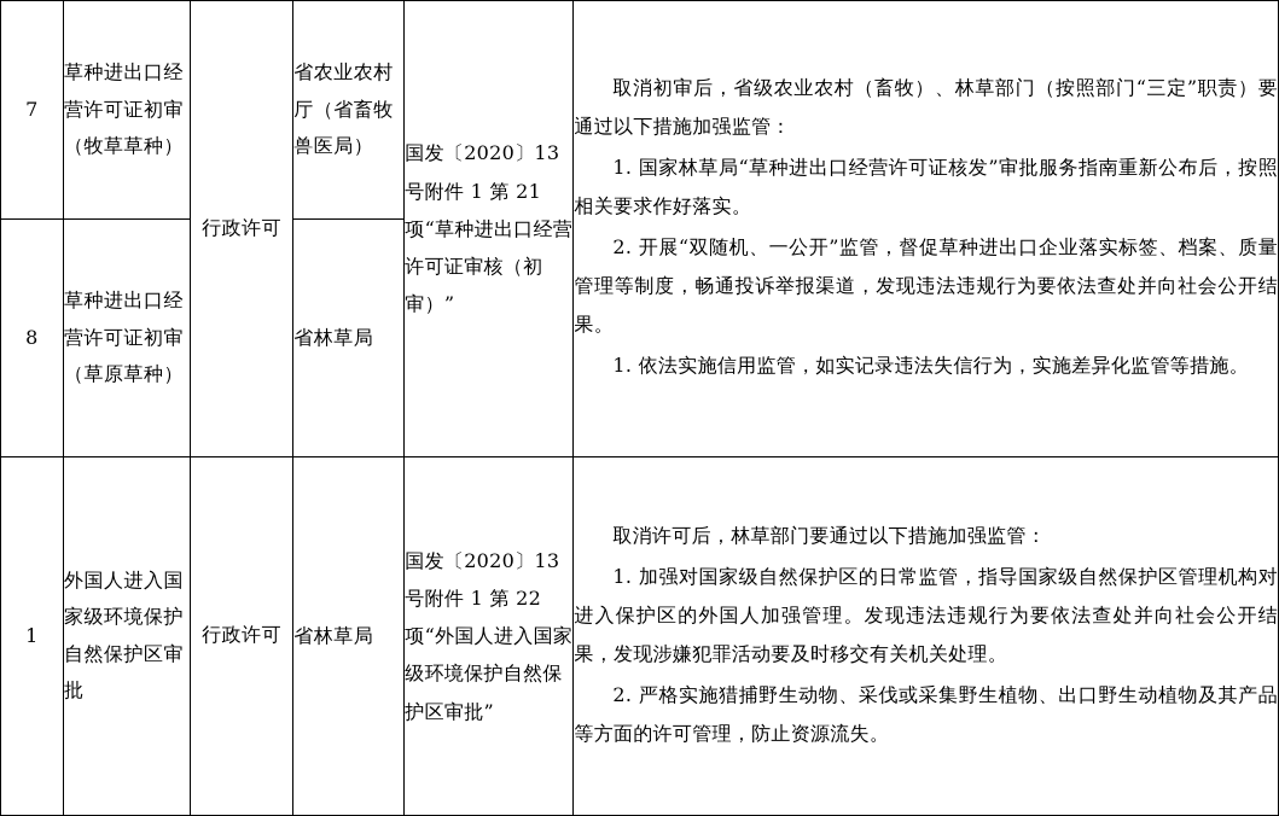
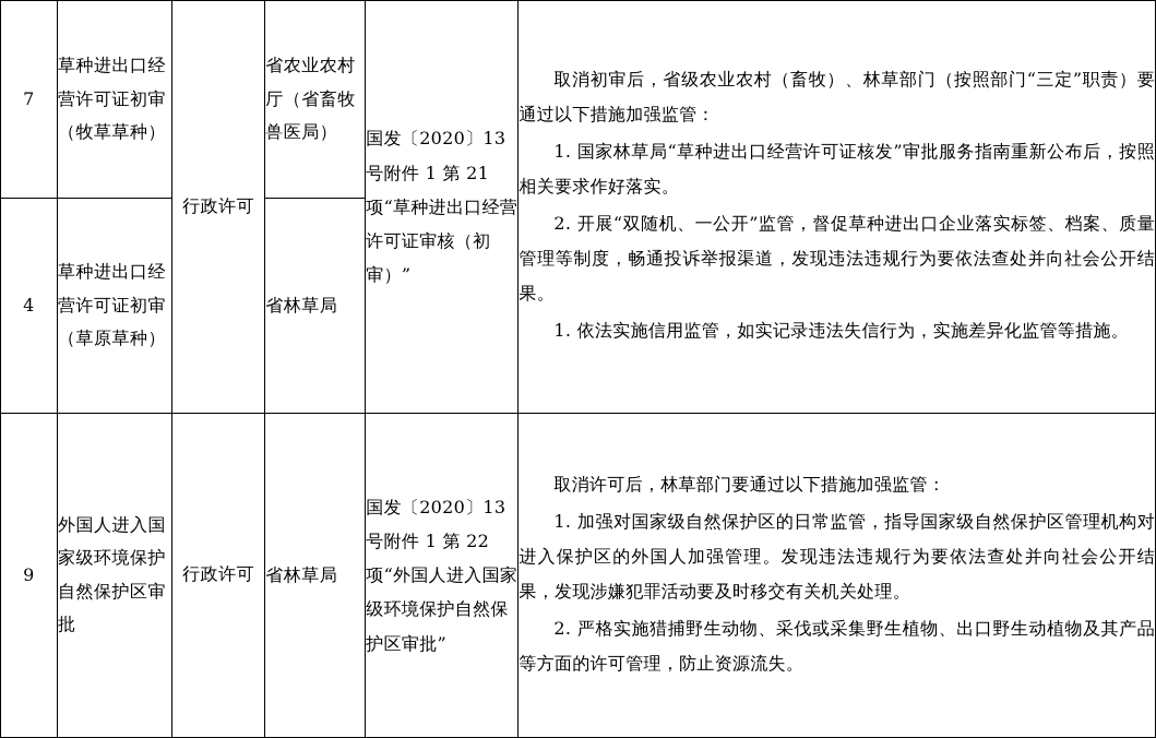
  7	草种进出口经营许可证初审（牧草草种）	行政许可	省农业农村厅（省畜牧兽医局）	国发〔2020〕13号附件 1 第 21 项“草种进出口经营许可证审核（初审）”	取消初审后，省级农业农村（畜牧）、林草部门（按照部门“三定”职责）要通过以下措施加强监管： 1. 国家林草局“草种进出口经营许可证核发”审批服务指南重新公布后，按照相关要求作好落实。 2. 开展“双随机、一公开”监管，督促草种进出口企业落实标签、档案、质量管理等制度，畅通投诉举报渠道，发现违法违规行为要依法查处并向社会公开结果。 1. 依法实施信用监管，如实记录违法失信行为，实施差异化监管等措施。
- 8	草种进出口经营许可证初审（草原草种）	省林草局
+ 4	草种进出口经营许可证初审（草原草种）	省林草局
- 1	外国人进入国家级环境保护自然保护区审批	行政许可	省林草局	国发〔2020〕13号附件 1 第 22 项“外国人进入国家级环境保护自然保护区审批”	取消许可后，林草部门要通过以下措施加强监管： 1. 加强对国家级自然保护区的日常监管，指导国家级自然保护区管理机构对进入保护区的外国人加强管理。发现违法违规行为要依法查处并向社会公开结果，发现涉嫌犯罪活动要及时移交有关机关处理。 2. 严格实施猎捕野生动物、采伐或采集野生植物、出口野生动植物及其产品等方面的许可管理，防止资源流失。
+ 9	外国人进入国家级环境保护自然保护区审批	行政许可	省林草局	国发〔2020〕13号附件 1 第 22 项“外国人进入国家级环境保护自然保护区审批”	取消许可后，林草部门要通过以下措施加强监管： 1. 加强对国家级自然保护区的日常监管，指导国家级自然保护区管理机构对进入保护区的外国人加强管理。发现违法违规行为要依法查处并向社会公开结果，发现涉嫌犯罪活动要及时移交有关机关处理。 2. 严格实施猎捕野生动物、采伐或采集野生植物、出口野生动植物及其产品等方面的许可管理，防止资源流失。
